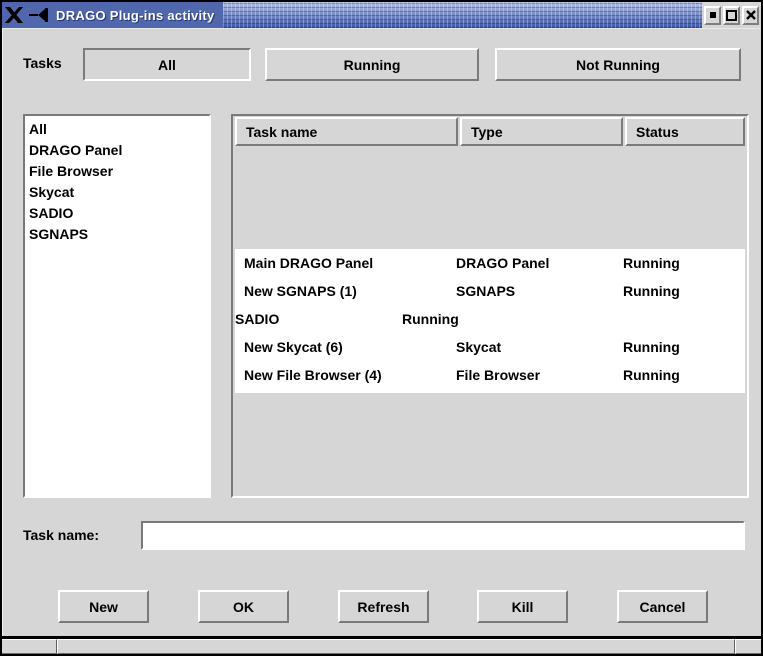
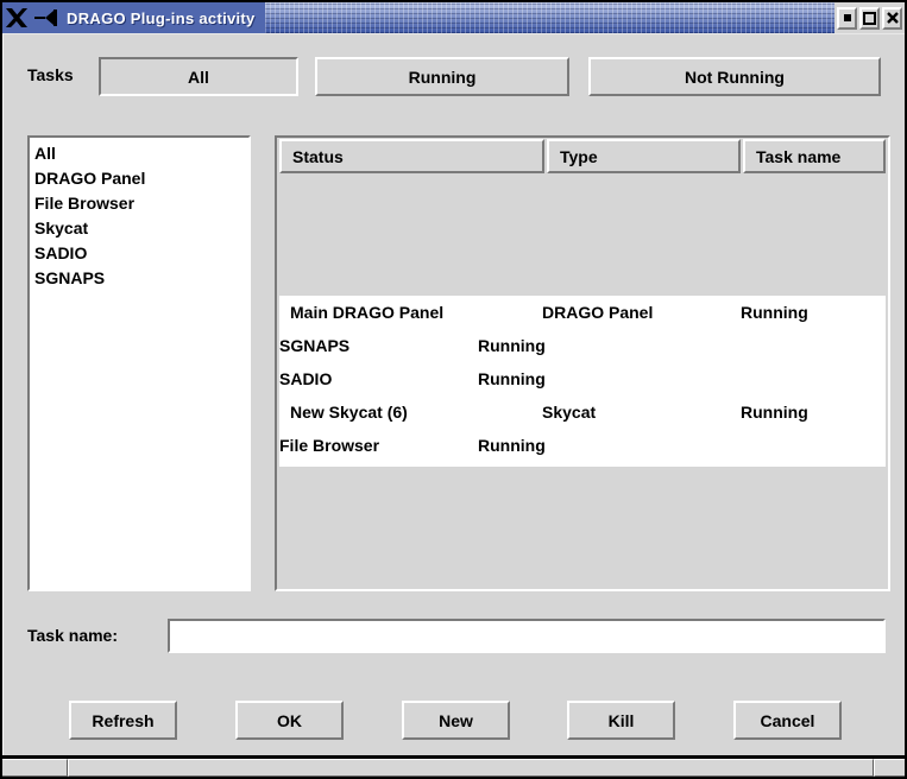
  DRAGO Plug-ins activity
  Tasks
  All
  Running
  Not Running
  All
  DRAGO Panel
  File Browser
  Skycat
  SADIO
  SGNAPS
- Task name
+ Status
  Type
- Status
+ Task name
  Main DRAGO Panel
  DRAGO Panel
  Running
- New SGNAPS (1)
  SGNAPS
  Running
  SADIO
  Running
  New Skycat (6)
  Skycat
  Running
- New File Browser (4)
  File Browser
  Running
  Task name:
- New
+ Refresh
  OK
- Refresh
+ New
  Kill
  Cancel
